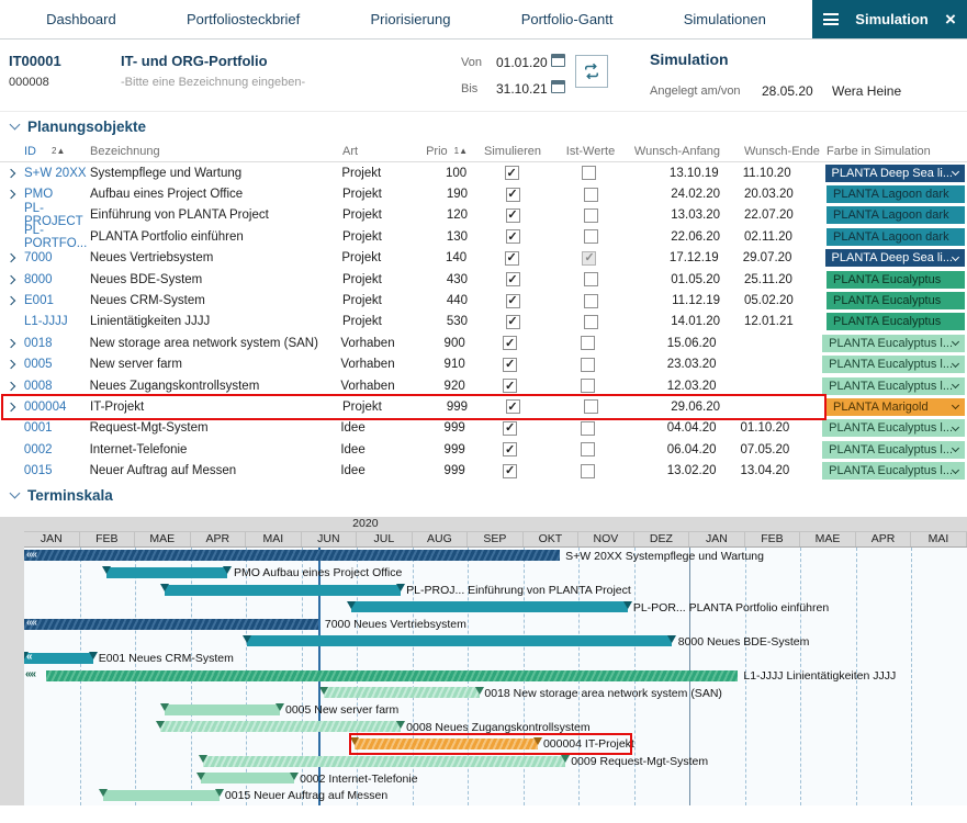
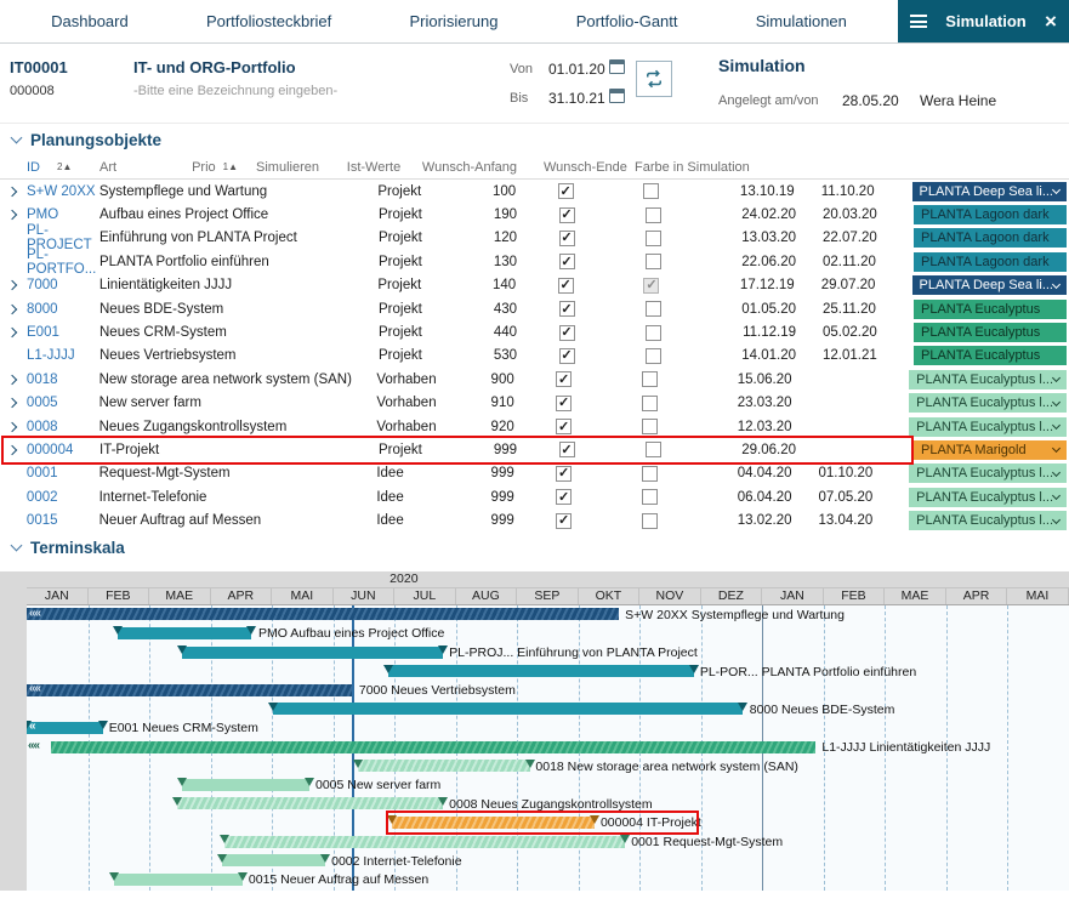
  Dashboard
  Portfoliosteckbrief
  Priorisierung
  Portfolio-Gantt
  Simulationen
  Simulation
  ×
  IT00001
  000008
  IT- und ORG-Portfolio
  -Bitte eine Bezeichnung eingeben-
  Von
  01.01.20
  Bis
  31.10.21
  Simulation
  Angelegt am/von
  28.05.20
  Wera Heine
  Planungsobjekte
  ID
  2▲
- Bezeichnung
  Art
  Prio
  1▲
  Simulieren
  Ist-Werte
  Wunsch-Anfang
  Wunsch-Ende
  Farbe in Simulation
  S+W 20XX
  Systempflege und Wartung
  Projekt
  100
  13.10.19
  11.10.20
  PLANTA Deep Sea li...
  PMO
  Aufbau eines Project Office
  Projekt
  190
  24.02.20
  20.03.20
  PLANTA Lagoon dark
  PL-PROJECT
  Einführung von PLANTA Project
  Projekt
  120
  13.03.20
  22.07.20
  PLANTA Lagoon dark
  PL-PORTFO...
  PLANTA Portfolio einführen
  Projekt
  130
  22.06.20
  02.11.20
  PLANTA Lagoon dark
  7000
- Neues Vertriebsystem
+ Linientätigkeiten JJJJ
  Projekt
  140
  17.12.19
  29.07.20
  PLANTA Deep Sea li...
  8000
  Neues BDE-System
  Projekt
  430
  01.05.20
  25.11.20
  PLANTA Eucalyptus
  E001
  Neues CRM-System
  Projekt
  440
  11.12.19
  05.02.20
  PLANTA Eucalyptus
  L1-JJJJ
- Linientätigkeiten JJJJ
+ Neues Vertriebsystem
  Projekt
  530
  14.01.20
  12.01.21
  PLANTA Eucalyptus
  0018
  New storage area network system (SAN)
  Vorhaben
  900
  15.06.20
  PLANTA Eucalyptus l...
  0005
  New server farm
  Vorhaben
  910
  23.03.20
  PLANTA Eucalyptus l...
  0008
  Neues Zugangskontrollsystem
  Vorhaben
  920
  12.03.20
  PLANTA Eucalyptus l...
  000004
  IT-Projekt
  Projekt
  999
  29.06.20
  PLANTA Marigold
  0001
  Request-Mgt-System
  Idee
  999
  04.04.20
  01.10.20
  PLANTA Eucalyptus l...
  0002
  Internet-Telefonie
  Idee
  999
  06.04.20
  07.05.20
  PLANTA Eucalyptus l...
  0015
  Neuer Auftrag auf Messen
  Idee
  999
  13.02.20
  13.04.20
  PLANTA Eucalyptus l...
  Terminskala
  2020
  JAN
  FEB
  MAE
  APR
  MAI
  JUN
  JUL
  AUG
  SEP
  OKT
  NOV
  DEZ
  JAN
  FEB
  MAE
  APR
  MAI
  ««
  S+W 20XX Systempflege und Wartung
  PMO Aufbau eines Project Office
  PL-PROJ... Einführung von PLANTA Project
  PL-POR... PLANTA Portfolio einführen
  ««
  7000 Neues Vertriebsystem
  8000 Neues BDE-System
  «
  E001 Neues CRM-System
  ««
  L1-JJJJ Linientätigkeiten JJJJ
  0018 New storage area network system (SAN)
  0005 New server farm
  0008 Neues Zugangskontrollsystem
  000004 IT-Projekt
- 0009 Request-Mgt-System
+ 0001 Request-Mgt-System
  0002 Internet-Telefonie
  0015 Neuer Auftrag auf Messen
